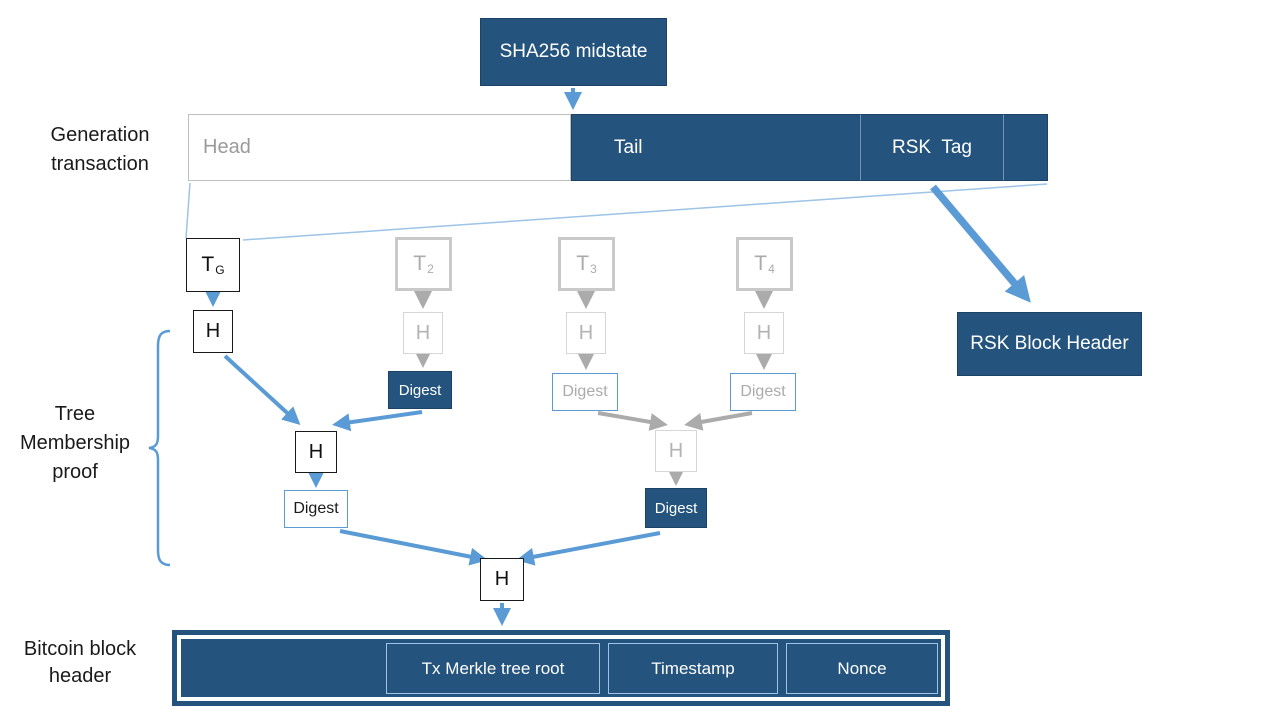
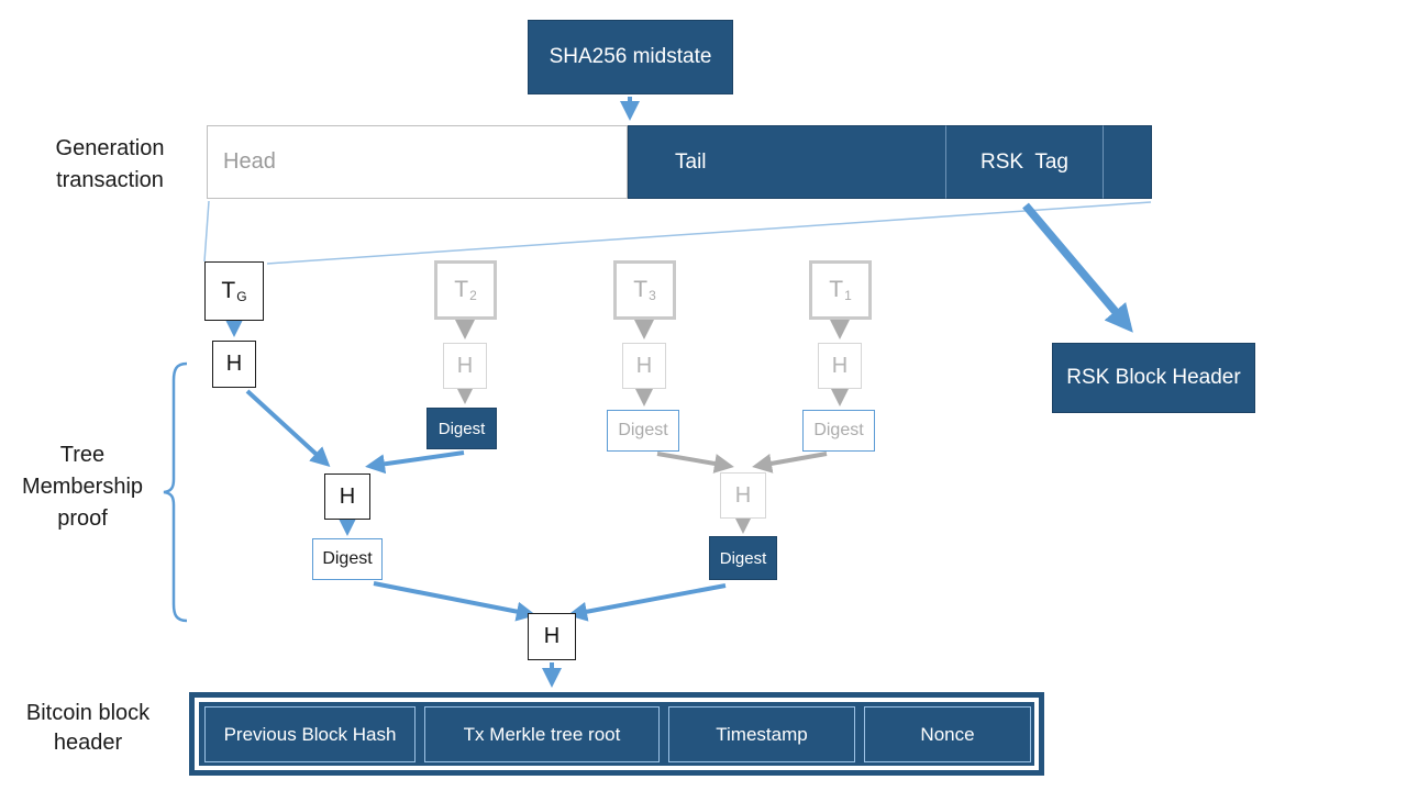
  SHA256 midstate
  Generation
  transaction
  Head
  Tail
  RSK Tag
  RSK Block Header
  T
  G
  T
  2
  T
  3
  T
- 4
+ 1
  H
  H
  H
  H
  Digest
  Digest
  Digest
  H
  Digest
  H
  Digest
  H
  Tree
  Membership
  proof
  Bitcoin block
  header
+ Previous Block Hash
  Tx Merkle tree root
  Timestamp
  Nonce
